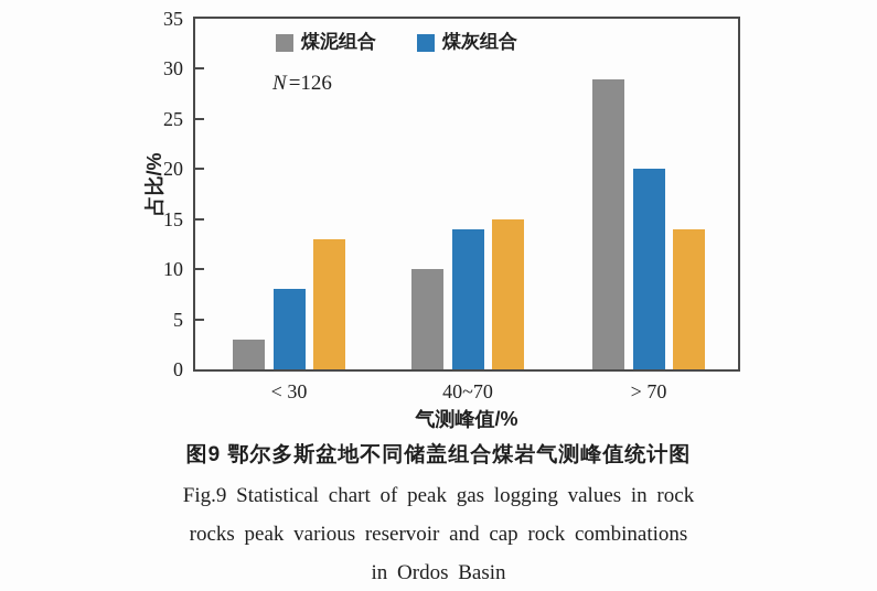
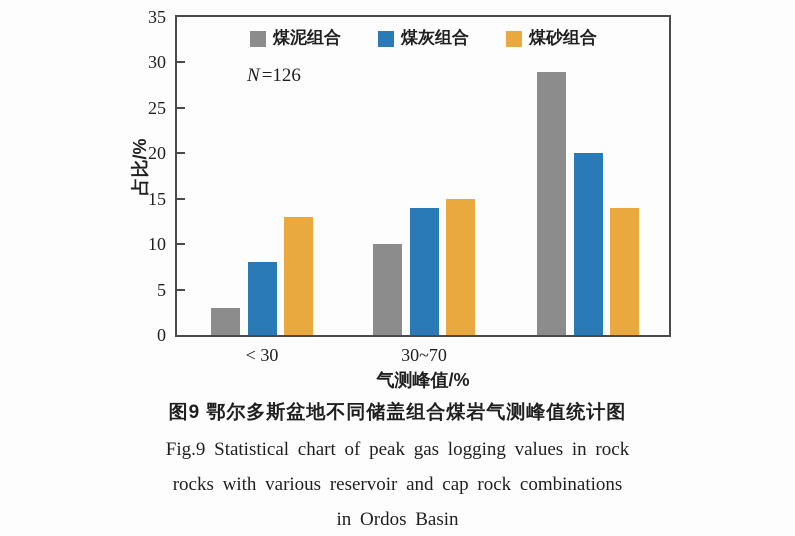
  煤泥组合
  煤灰组合
+ 煤砂组合
  N=126
  气测峰值/%
  图9 鄂尔多斯盆地不同储盖组合煤岩气测峰值统计图
  Fig.9 Statistical chart of peak gas logging values in rock
- rocks peak various reservoir and cap rock combinations
+ rocks with various reservoir and cap rock combinations
  in Ordos Basin
  0
  5
  10
  15
  20
  25
  30
  35
  < 30
- 40~70
+ 30~70
- > 70
